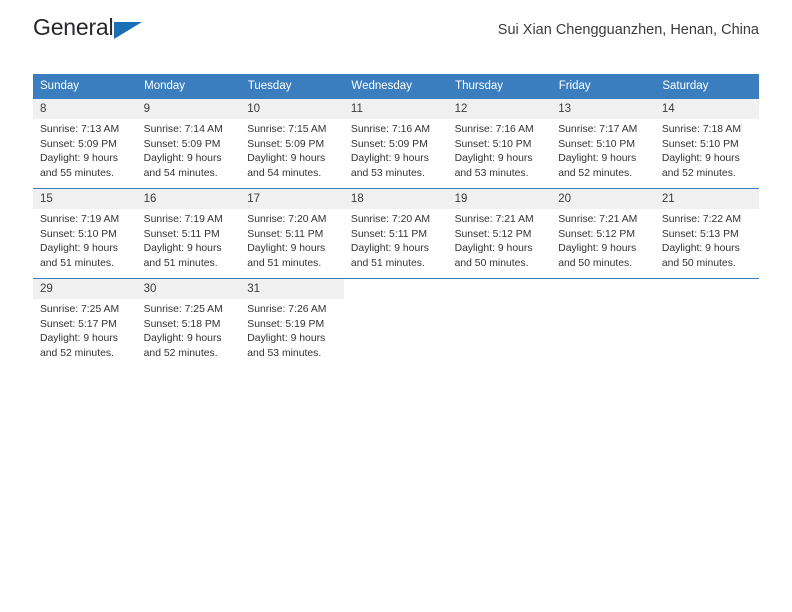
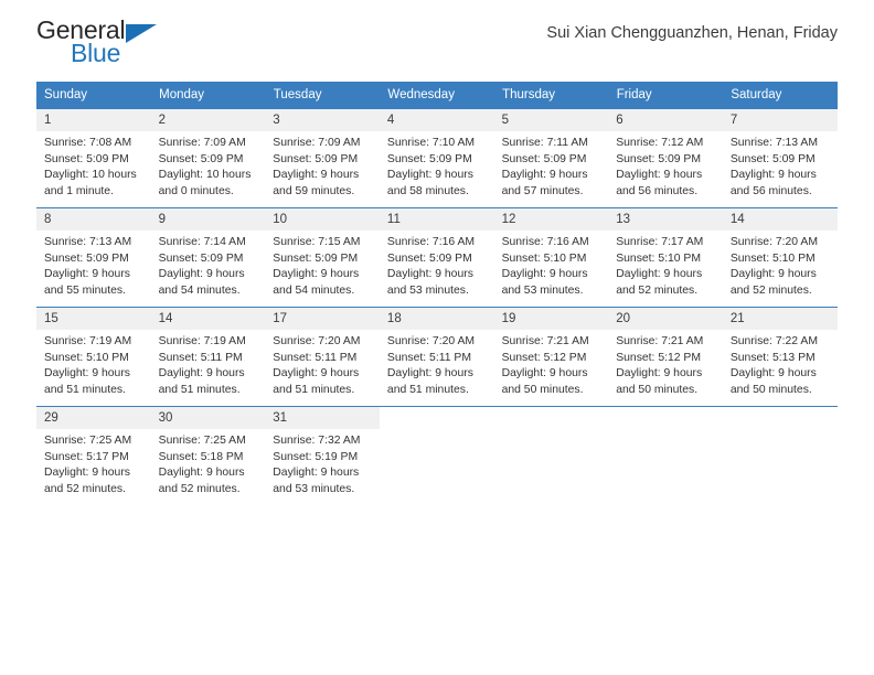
  General
+ Blue
- Sui Xian Chengguanzhen, Henan, China
+ Sui Xian Chengguanzhen, Henan, Friday
  Sunday	Monday	Tuesday	Wednesday	Thursday	Friday	Saturday
+ 1Sunrise: 7:08 AMSunset: 5:09 PMDaylight: 10 hoursand 1 minute.	2Sunrise: 7:09 AMSunset: 5:09 PMDaylight: 10 hoursand 0 minutes.	3Sunrise: 7:09 AMSunset: 5:09 PMDaylight: 9 hoursand 59 minutes.	4Sunrise: 7:10 AMSunset: 5:09 PMDaylight: 9 hoursand 58 minutes.	5Sunrise: 7:11 AMSunset: 5:09 PMDaylight: 9 hoursand 57 minutes.	6Sunrise: 7:12 AMSunset: 5:09 PMDaylight: 9 hoursand 56 minutes.	7Sunrise: 7:13 AMSunset: 5:09 PMDaylight: 9 hoursand 56 minutes.
- 8Sunrise: 7:13 AMSunset: 5:09 PMDaylight: 9 hoursand 55 minutes.	9Sunrise: 7:14 AMSunset: 5:09 PMDaylight: 9 hoursand 54 minutes.	10Sunrise: 7:15 AMSunset: 5:09 PMDaylight: 9 hoursand 54 minutes.	11Sunrise: 7:16 AMSunset: 5:09 PMDaylight: 9 hoursand 53 minutes.	12Sunrise: 7:16 AMSunset: 5:10 PMDaylight: 9 hoursand 53 minutes.	13Sunrise: 7:17 AMSunset: 5:10 PMDaylight: 9 hoursand 52 minutes.	14Sunrise: 7:18 AMSunset: 5:10 PMDaylight: 9 hoursand 52 minutes.
+ 8Sunrise: 7:13 AMSunset: 5:09 PMDaylight: 9 hoursand 55 minutes.	9Sunrise: 7:14 AMSunset: 5:09 PMDaylight: 9 hoursand 54 minutes.	10Sunrise: 7:15 AMSunset: 5:09 PMDaylight: 9 hoursand 54 minutes.	11Sunrise: 7:16 AMSunset: 5:09 PMDaylight: 9 hoursand 53 minutes.	12Sunrise: 7:16 AMSunset: 5:10 PMDaylight: 9 hoursand 53 minutes.	13Sunrise: 7:17 AMSunset: 5:10 PMDaylight: 9 hoursand 52 minutes.	14Sunrise: 7:20 AMSunset: 5:10 PMDaylight: 9 hoursand 52 minutes.
- 15Sunrise: 7:19 AMSunset: 5:10 PMDaylight: 9 hoursand 51 minutes.	16Sunrise: 7:19 AMSunset: 5:11 PMDaylight: 9 hoursand 51 minutes.	17Sunrise: 7:20 AMSunset: 5:11 PMDaylight: 9 hoursand 51 minutes.	18Sunrise: 7:20 AMSunset: 5:11 PMDaylight: 9 hoursand 51 minutes.	19Sunrise: 7:21 AMSunset: 5:12 PMDaylight: 9 hoursand 50 minutes.	20Sunrise: 7:21 AMSunset: 5:12 PMDaylight: 9 hoursand 50 minutes.	21Sunrise: 7:22 AMSunset: 5:13 PMDaylight: 9 hoursand 50 minutes.
+ 15Sunrise: 7:19 AMSunset: 5:10 PMDaylight: 9 hoursand 51 minutes.	14Sunrise: 7:19 AMSunset: 5:11 PMDaylight: 9 hoursand 51 minutes.	17Sunrise: 7:20 AMSunset: 5:11 PMDaylight: 9 hoursand 51 minutes.	18Sunrise: 7:20 AMSunset: 5:11 PMDaylight: 9 hoursand 51 minutes.	19Sunrise: 7:21 AMSunset: 5:12 PMDaylight: 9 hoursand 50 minutes.	20Sunrise: 7:21 AMSunset: 5:12 PMDaylight: 9 hoursand 50 minutes.	21Sunrise: 7:22 AMSunset: 5:13 PMDaylight: 9 hoursand 50 minutes.
- 29Sunrise: 7:25 AMSunset: 5:17 PMDaylight: 9 hoursand 52 minutes.	30Sunrise: 7:25 AMSunset: 5:18 PMDaylight: 9 hoursand 52 minutes.	31Sunrise: 7:26 AMSunset: 5:19 PMDaylight: 9 hoursand 53 minutes.
+ 29Sunrise: 7:25 AMSunset: 5:17 PMDaylight: 9 hoursand 52 minutes.	30Sunrise: 7:25 AMSunset: 5:18 PMDaylight: 9 hoursand 52 minutes.	31Sunrise: 7:32 AMSunset: 5:19 PMDaylight: 9 hoursand 53 minutes.
